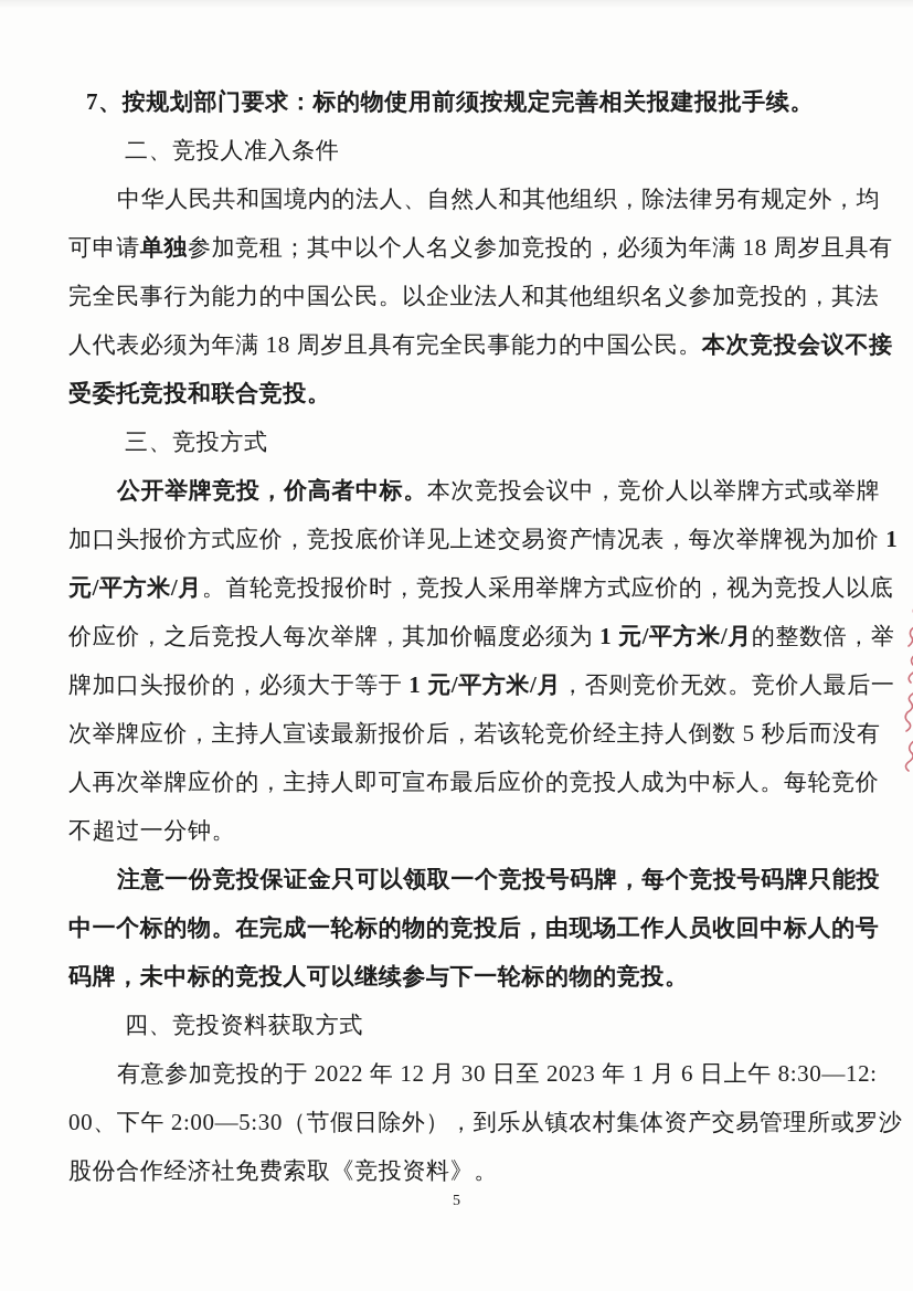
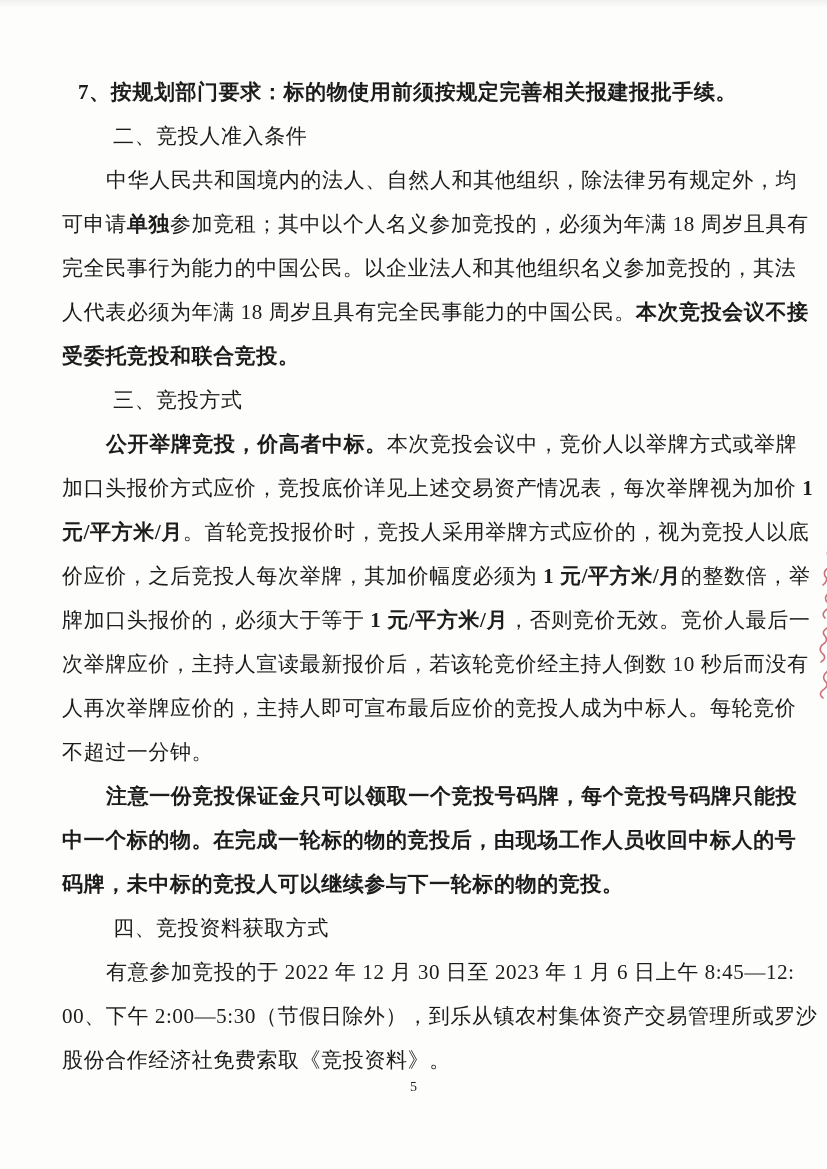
  7、按规划部门要求：标的物使用前须按规定完善相关报建报批手续。
  二、竞投人准入条件
  中华人民共和国境内的法人、自然人和其他组织，除法律另有规定外，均
  可申请单独参加竞租；其中以个人名义参加竞投的，必须为年满 18 周岁且具有
  完全民事行为能力的中国公民。以企业法人和其他组织名义参加竞投的，其法
  人代表必须为年满 18 周岁且具有完全民事能力的中国公民。本次竞投会议不接
  受委托竞投和联合竞投。
  三、竞投方式
  公开举牌竞投，价高者中标。本次竞投会议中，竞价人以举牌方式或举牌
  加口头报价方式应价，竞投底价详见上述交易资产情况表，每次举牌视为加价 1
  元/平方米/月。首轮竞投报价时，竞投人采用举牌方式应价的，视为竞投人以底
  价应价，之后竞投人每次举牌，其加价幅度必须为 1 元/平方米/月的整数倍，举
  牌加口头报价的，必须大于等于 1 元/平方米/月，否则竞价无效。竞价人最后一
- 次举牌应价，主持人宣读最新报价后，若该轮竞价经主持人倒数 5 秒后而没有
+ 次举牌应价，主持人宣读最新报价后，若该轮竞价经主持人倒数 10 秒后而没有
  人再次举牌应价的，主持人即可宣布最后应价的竞投人成为中标人。每轮竞价
  不超过一分钟。
  注意一份竞投保证金只可以领取一个竞投号码牌，每个竞投号码牌只能投
  中一个标的物。在完成一轮标的物的竞投后，由现场工作人员收回中标人的号
  码牌，未中标的竞投人可以继续参与下一轮标的物的竞投。
  四、竞投资料获取方式
- 有意参加竞投的于 2022 年 12 月 30 日至 2023 年 1 月 6 日上午 8:30—12:
+ 有意参加竞投的于 2022 年 12 月 30 日至 2023 年 1 月 6 日上午 8:45—12:
  00、下午 2:00—5:30（节假日除外），到乐从镇农村集体资产交易管理所或罗沙
  股份合作经济社免费索取《竞投资料》。
  5
